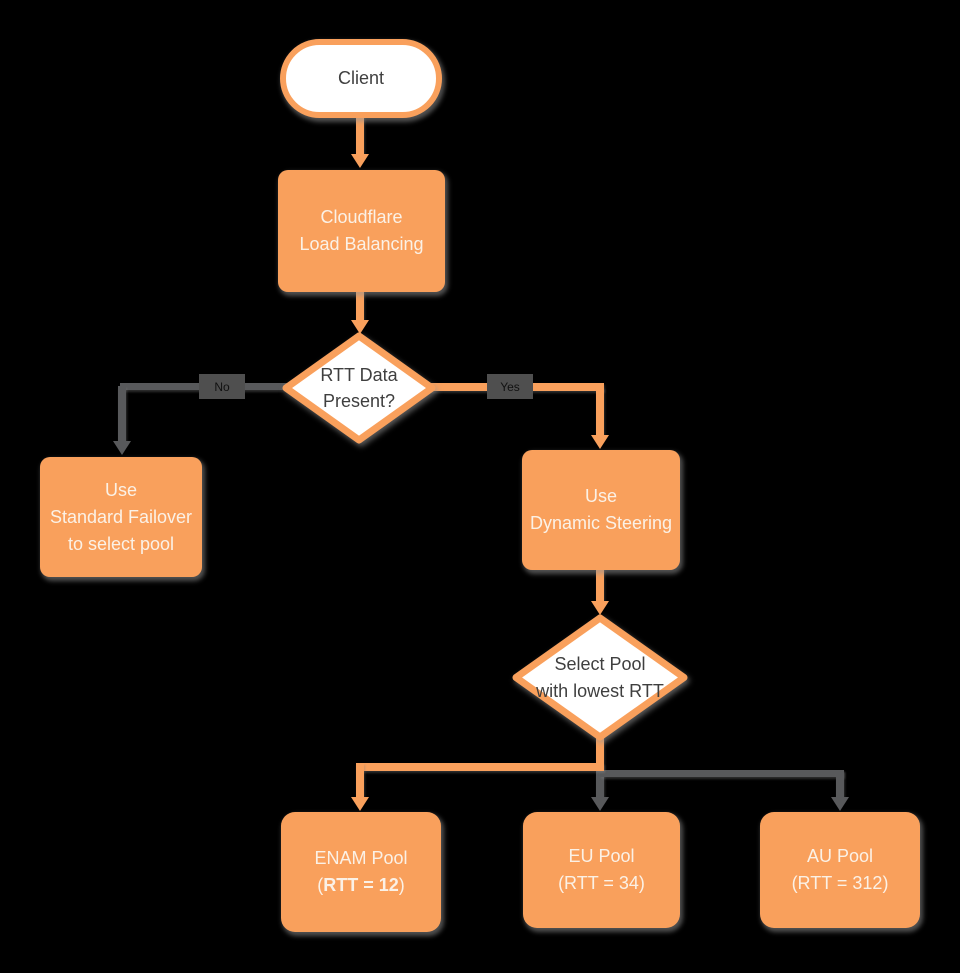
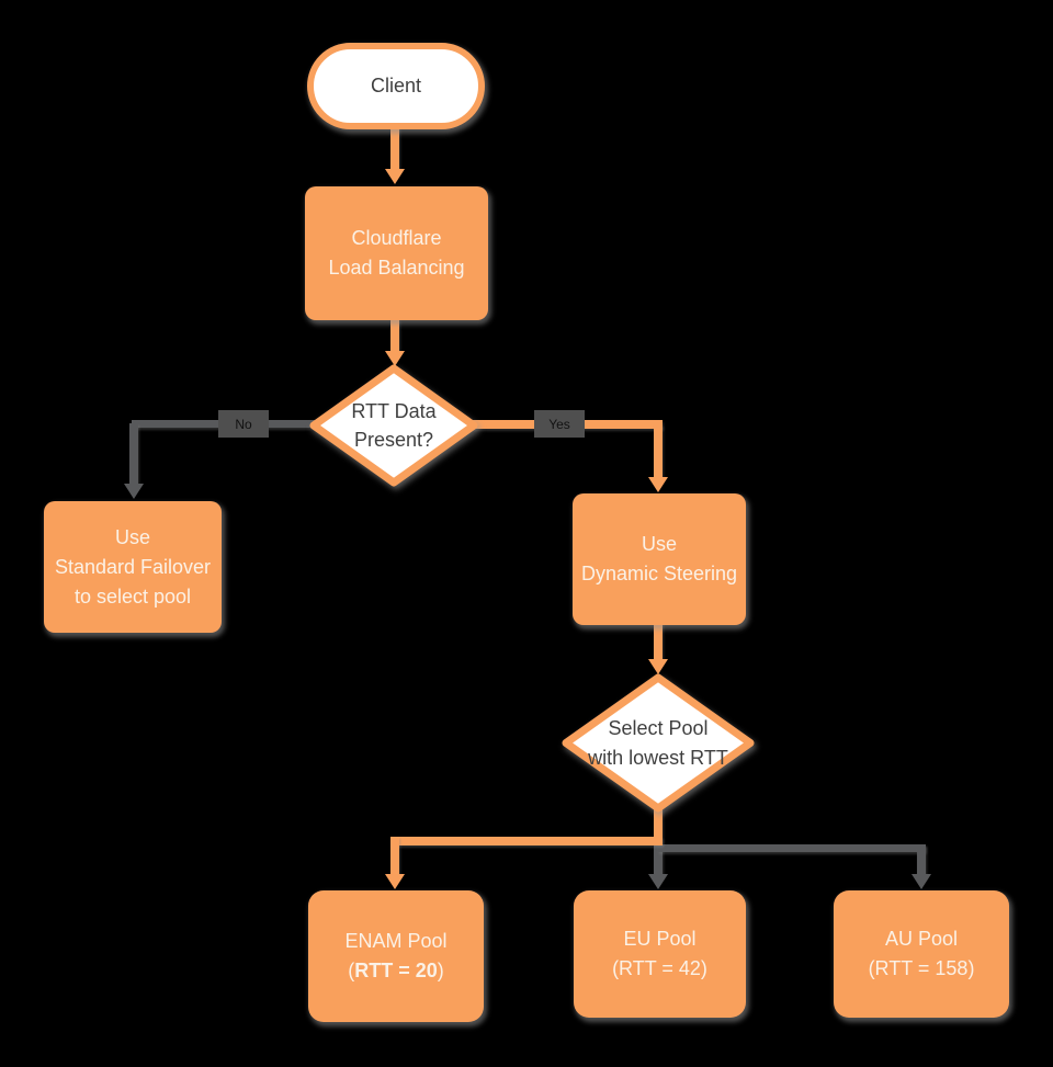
  No
  Yes
  Client
  Cloudflare
  Load Balancing
  RTT Data
  Present?
  Use
  Standard Failover
  to select pool
  Use
  Dynamic Steering
  Select Pool
  with lowest RTT
  ENAM Pool
- (RTT = 12)
+ (RTT = 20)
  EU Pool
- (RTT = 34)
+ (RTT = 42)
  AU Pool
- (RTT = 312)
+ (RTT = 158)
